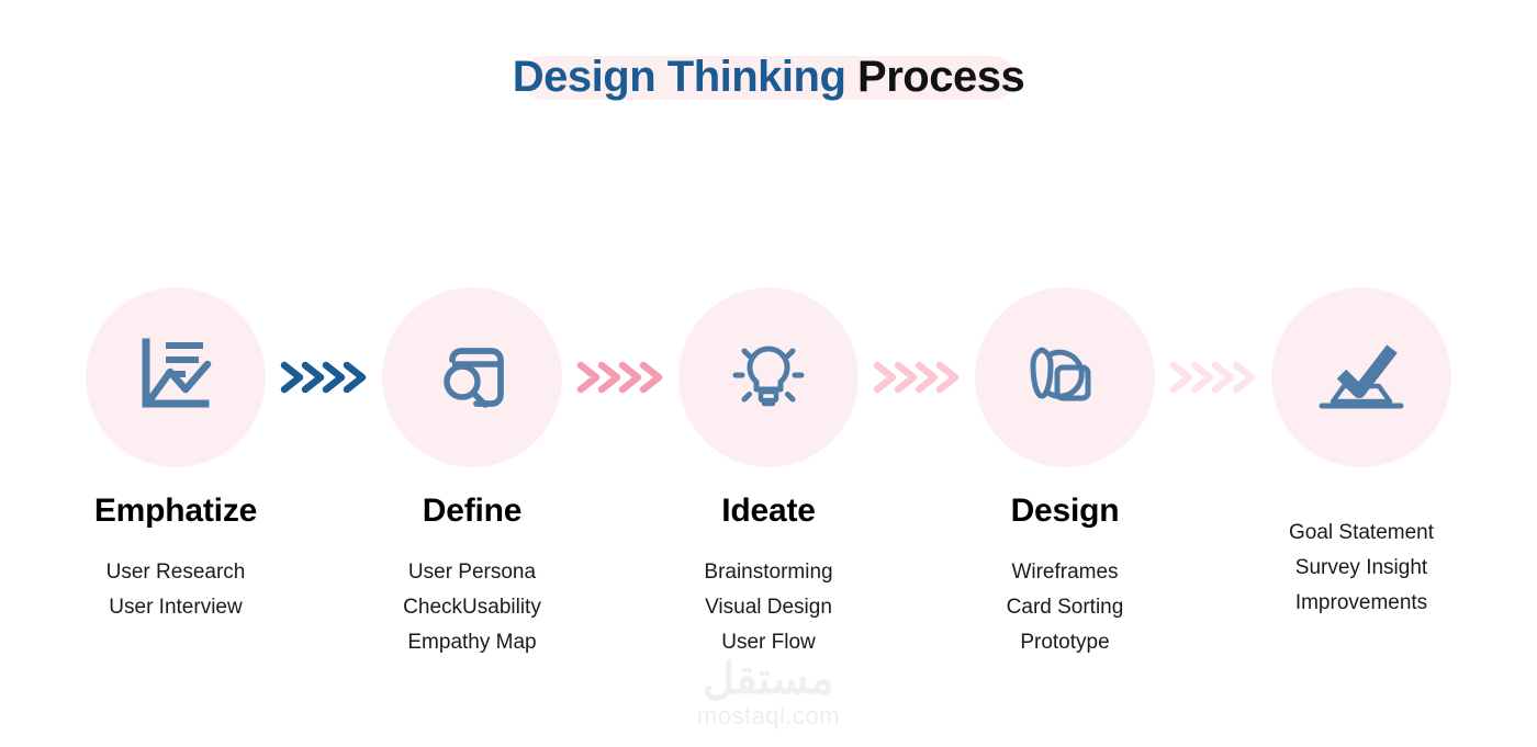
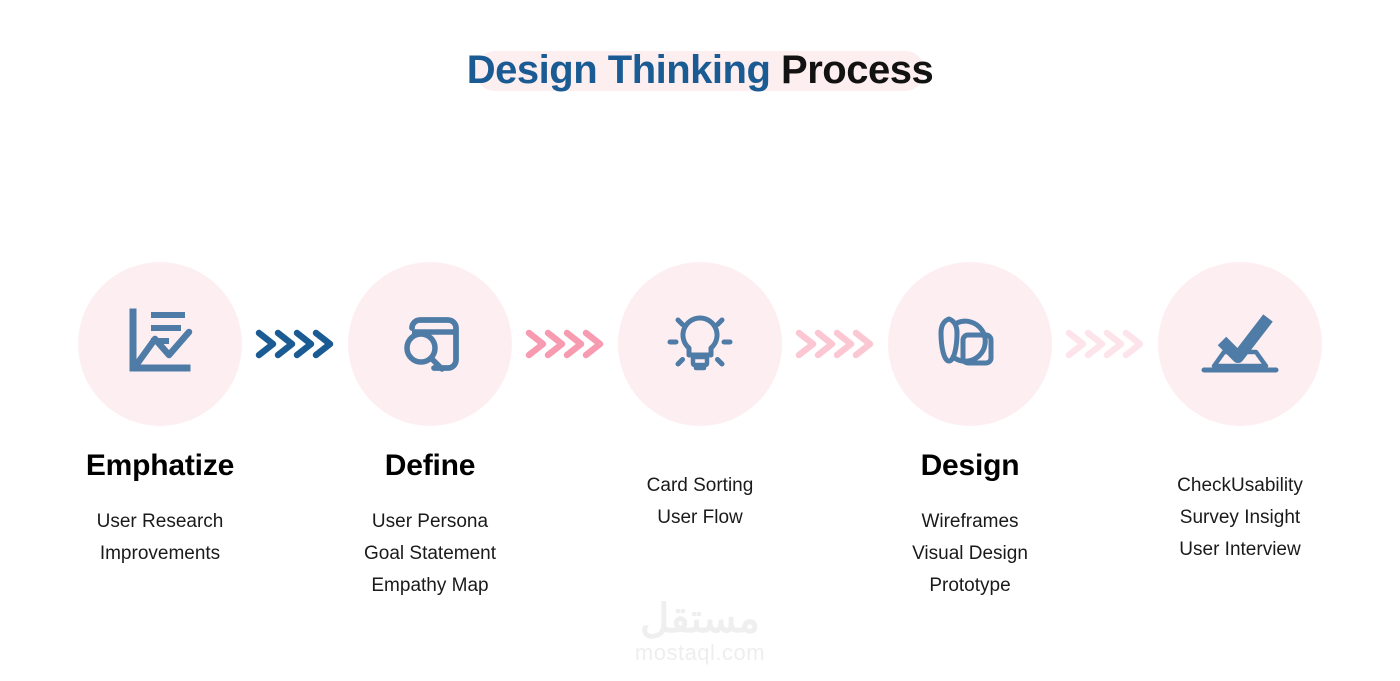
  Design Thinking Process
  Emphatize
  User Research
- User Interview
+ Improvements
  Define
  User Persona
- CheckUsability
+ Goal Statement
  Empathy Map
- Ideate
- Brainstorming
- Visual Design
+ Card Sorting
  User Flow
  Design
  Wireframes
- Card Sorting
+ Visual Design
  Prototype
- Goal Statement
+ CheckUsability
  Survey Insight
- Improvements
+ User Interview
